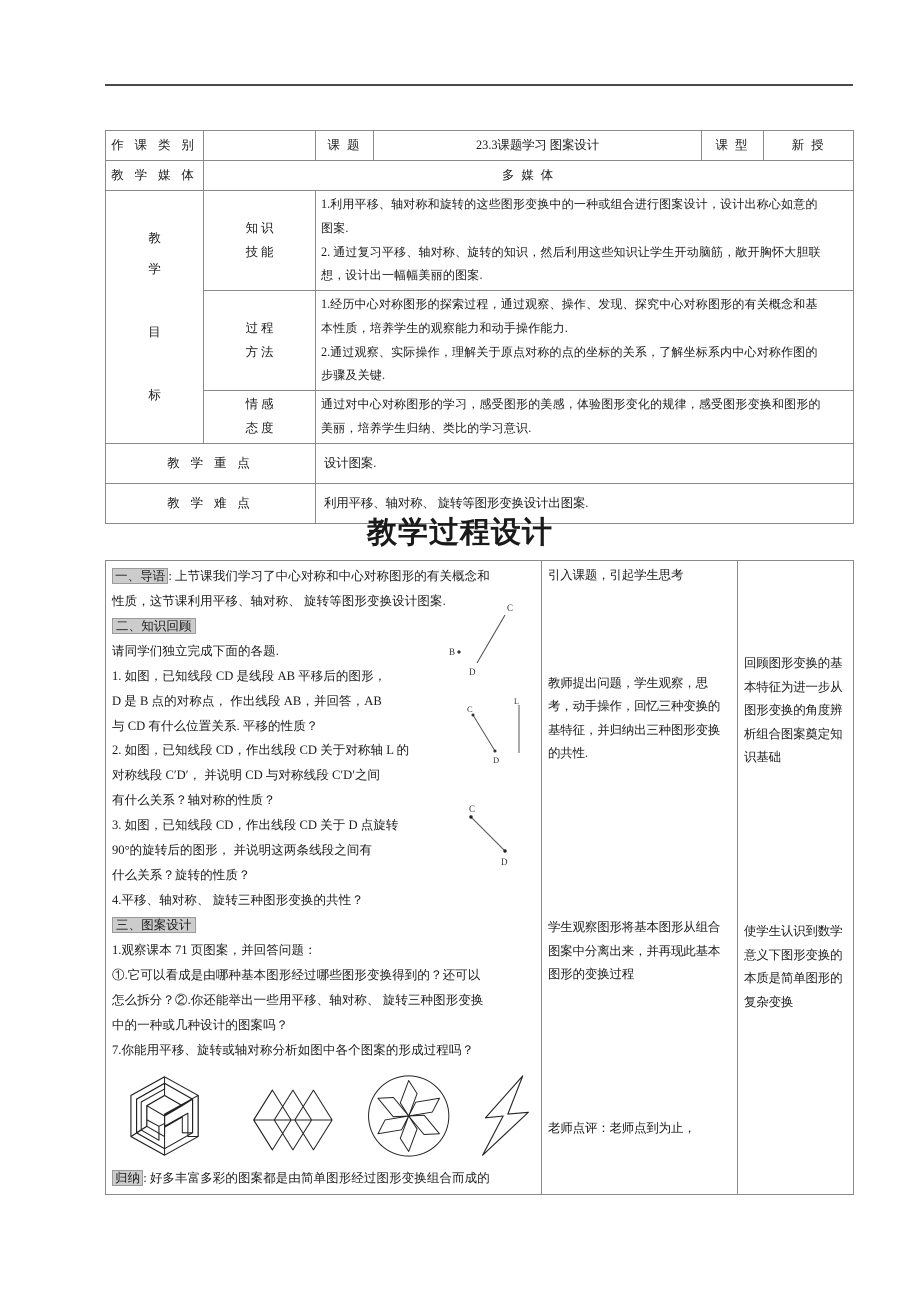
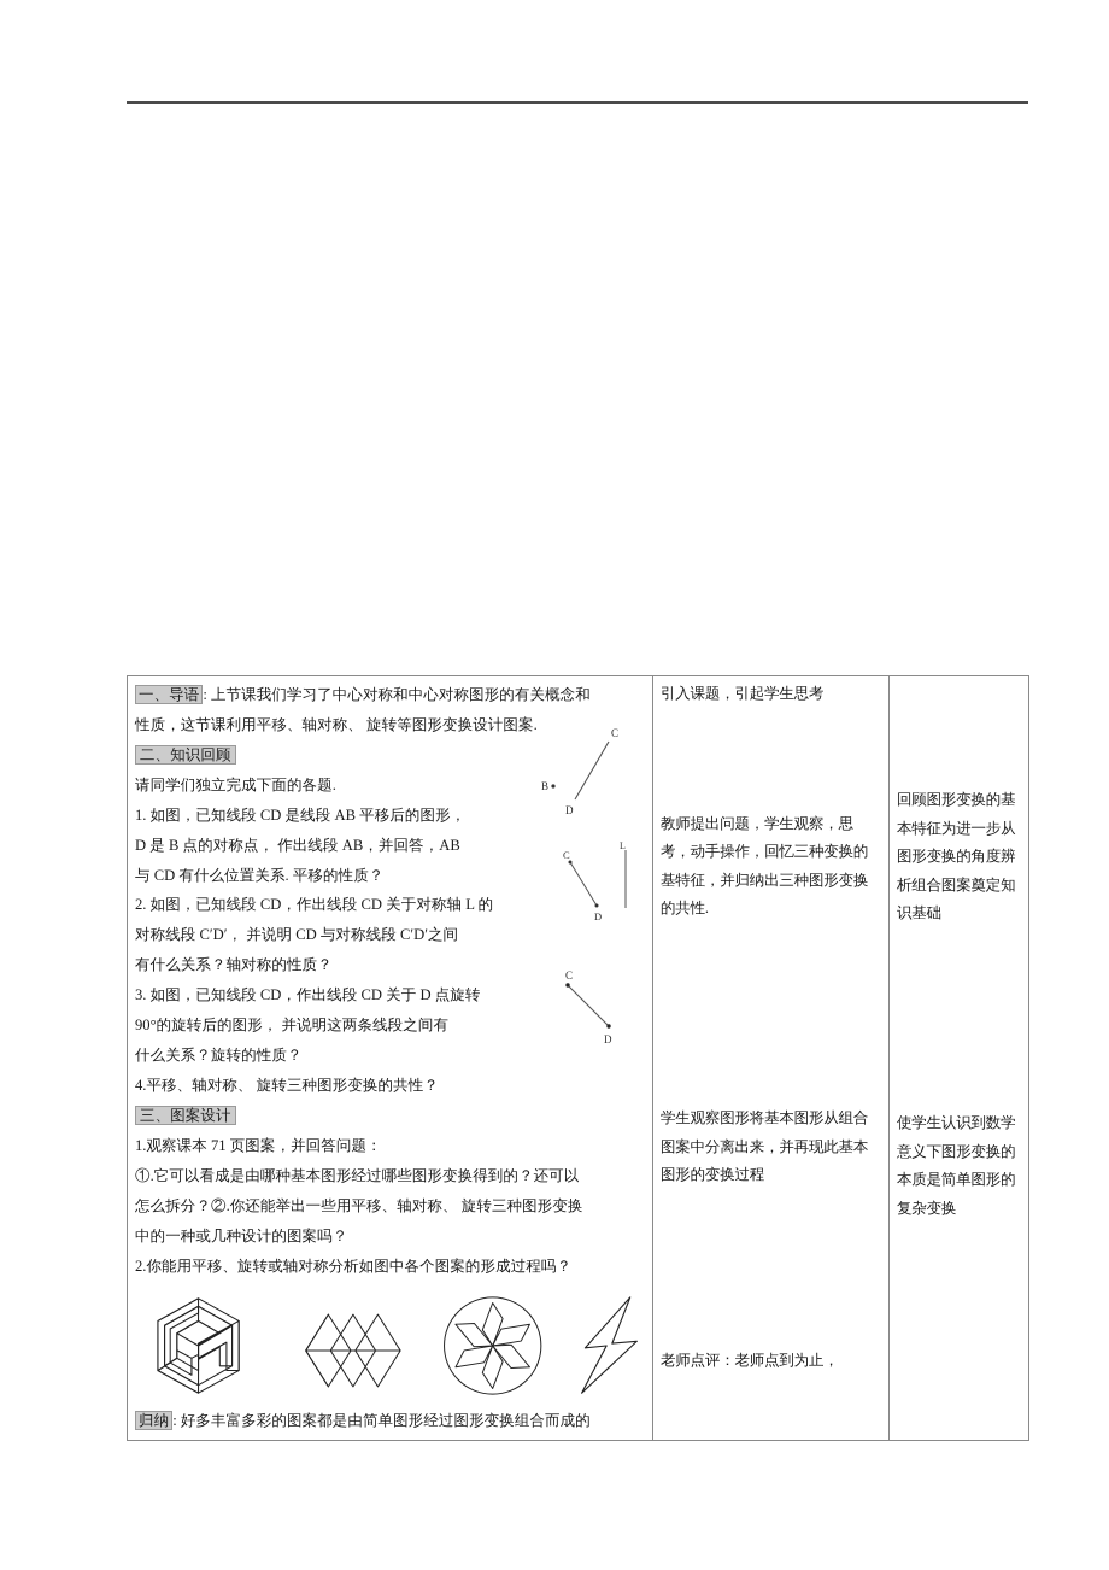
- 作 课 类 别		课 题	23.3课题学习 图案设计	课 型	新 授
- 教 学 媒 体	多 媒 体
- 教学目标	知 识 技 能	1.利用平移、轴对称和旋转的这些图形变换中的一种或组合进行图案设计，设计出称心如意的 图案. 2. 通过复习平移、轴对称、旋转的知识，然后利用这些知识让学生开动脑筋，敞开胸怀大胆联 想，设计出一幅幅美丽的图案.
- 过 程 方 法	1.经历中心对称图形的探索过程，通过观察、操作、发现、探究中心对称图形的有关概念和基 本性质，培养学生的观察能力和动手操作能力. 2.通过观察、实际操作，理解关于原点对称的点的坐标的关系，了解坐标系内中心对称作图的 步骤及关键.
- 情 感 态 度	通过对中心对称图形的学习，感受图形的美感，体验图形变化的规律，感受图形变换和图形的 美丽，培养学生归纳、类比的学习意识.
- 教 学 重 点	设计图案.
- 教 学 难 点	利用平移、轴对称、 旋转等图形变换设计出图案.
- 教学过程设计
- 一、导语 : 上节课我们学习了中心对称和中心对称图形的有关概念和 性质，这节课利用平移、轴对称、 旋转等图形变换设计图案. 二、知识回顾 请同学们独立完成下面的各题. 1. 如图，已知线段 CD 是线段 AB 平移后的图形， D 是 B 点的对称点， 作出线段 AB，并回答，AB 与 CD 有什么位置关系. 平移的性质？ 2. 如图，已知线段 CD，作出线段 CD 关于对称轴 L 的 对称线段 C′D′， 并说明 CD 与对称线段 C′D′之间 有什么关系？轴对称的性质？ 3. 如图，已知线段 CD，作出线段 CD 关于 D 点旋转 90°的旋转后的图形， 并说明这两条线段之间有 什么关系？旋转的性质？ 4.平移、轴对称、 旋转三种图形变换的共性？ 三、图案设计 1.观察课本 71 页图案，并回答问题： ①.它可以看成是由哪种基本图形经过哪些图形变换得到的？还可以 怎么拆分？②.你还能举出一些用平移、轴对称、 旋转三种图形变换 中的一种或几种设计的图案吗？ 7.你能用平移、旋转或轴对称分析如图中各个图案的形成过程吗？ 归纳 : 好多丰富多彩的图案都是由简单图形经过图形变换组合而成的 B C D C D L C D	引入课题，引起学生思考 教师提出问题，学生观察，思考，动手操作，回忆三种变换的基特征，并归纳出三种图形变换的共性. 学生观察图形将基本图形从组合图案中分离出来，并再现此基本图形的变换过程 老师点评：老师点到为止，	回顾图形变换的基本特征为进一步从图形变换的角度辨析组合图案奠定知识基础 使学生认识到数学意义下图形变换的本质是简单图形的复杂变换
+ 一、导语 : 上节课我们学习了中心对称和中心对称图形的有关概念和 性质，这节课利用平移、轴对称、 旋转等图形变换设计图案. 二、知识回顾 请同学们独立完成下面的各题. 1. 如图，已知线段 CD 是线段 AB 平移后的图形， D 是 B 点的对称点， 作出线段 AB，并回答，AB 与 CD 有什么位置关系. 平移的性质？ 2. 如图，已知线段 CD，作出线段 CD 关于对称轴 L 的 对称线段 C′D′， 并说明 CD 与对称线段 C′D′之间 有什么关系？轴对称的性质？ 3. 如图，已知线段 CD，作出线段 CD 关于 D 点旋转 90°的旋转后的图形， 并说明这两条线段之间有 什么关系？旋转的性质？ 4.平移、轴对称、 旋转三种图形变换的共性？ 三、图案设计 1.观察课本 71 页图案，并回答问题： ①.它可以看成是由哪种基本图形经过哪些图形变换得到的？还可以 怎么拆分？②.你还能举出一些用平移、轴对称、 旋转三种图形变换 中的一种或几种设计的图案吗？ 2.你能用平移、旋转或轴对称分析如图中各个图案的形成过程吗？ 归纳 : 好多丰富多彩的图案都是由简单图形经过图形变换组合而成的 B C D C D L C D	引入课题，引起学生思考 教师提出问题，学生观察，思考，动手操作，回忆三种变换的基特征，并归纳出三种图形变换的共性. 学生观察图形将基本图形从组合图案中分离出来，并再现此基本图形的变换过程 老师点评：老师点到为止，	回顾图形变换的基本特征为进一步从图形变换的角度辨析组合图案奠定知识基础 使学生认识到数学意义下图形变换的本质是简单图形的复杂变换
